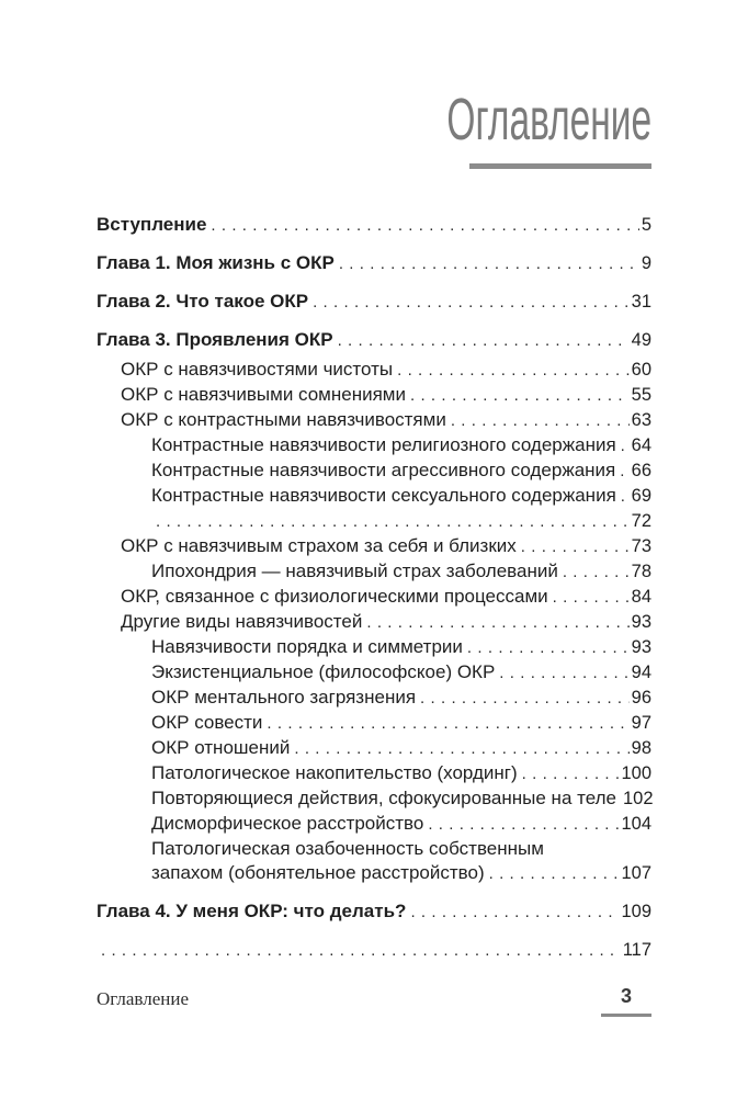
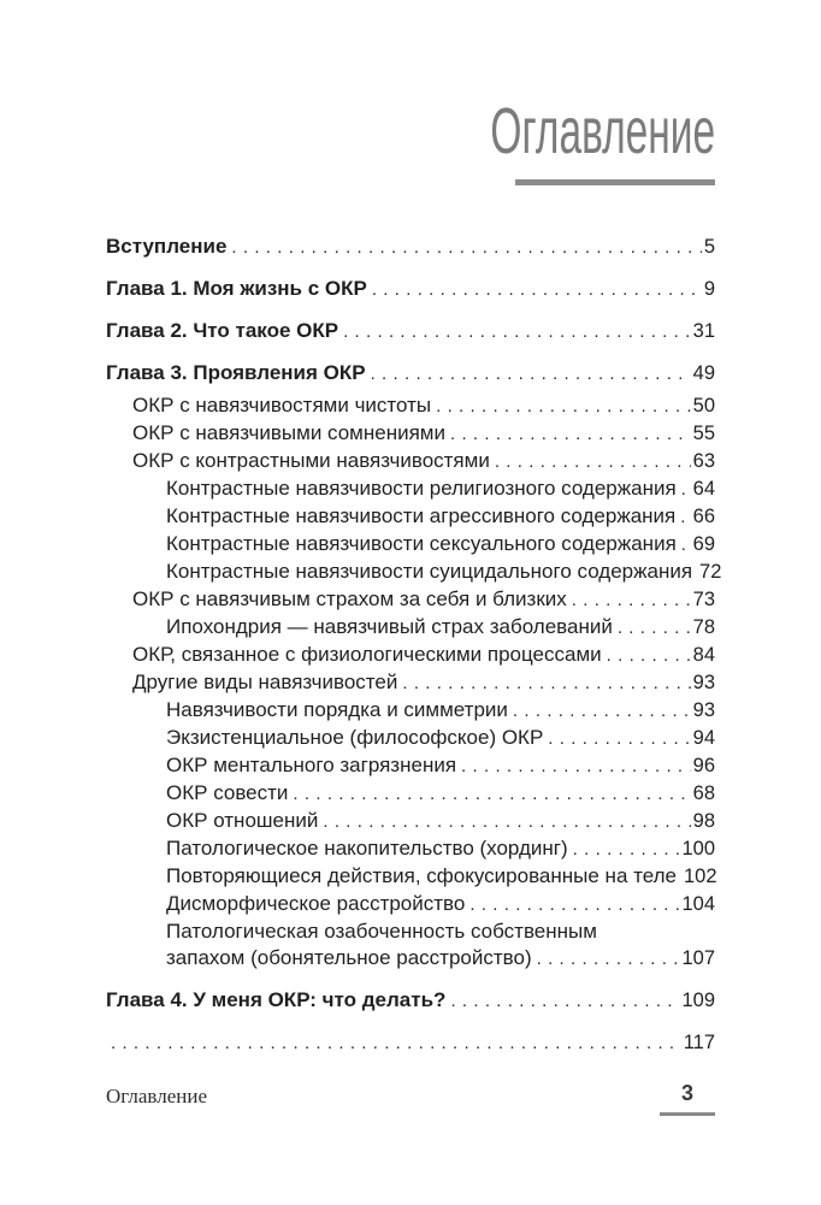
  Оглавление
  Вступление
  5
  Глава 1. Моя жизнь с ОКР
  9
  Глава 2. Что такое ОКР
  31
  Глава 3. Проявления ОКР
  49
  ОКР с навязчивостями чистоты
- 60
+ 50
  ОКР с навязчивыми сомнениями
  55
  ОКР с контрастными навязчивостями
  63
  Контрастные навязчивости религиозного содержания
  64
  Контрастные навязчивости агрессивного содержания
  66
  Контрастные навязчивости сексуального содержания
  69
+ Контрастные навязчивости суицидального содержания
  72
  ОКР с навязчивым страхом за себя и близких
  73
  Ипохондрия — навязчивый страх заболеваний
  78
  ОКР, связанное с физиологическими процессами
  84
  Другие виды навязчивостей
  93
  Навязчивости порядка и симметрии
  93
  Экзистенциальное (философское) ОКР
  94
  ОКР ментального загрязнения
  96
  ОКР совести
- 97
+ 68
  ОКР отношений
  98
  Патологическое накопительство (хординг)
  100
  Повторяющиеся действия, сфокусированные на теле
  102
  Дисморфическое расстройство
  104
  Патологическая озабоченность собственным
  запахом (обонятельное расстройство)
  107
  Глава 4. У меня ОКР: что делать?
  109
  117
  Оглавление
  3
